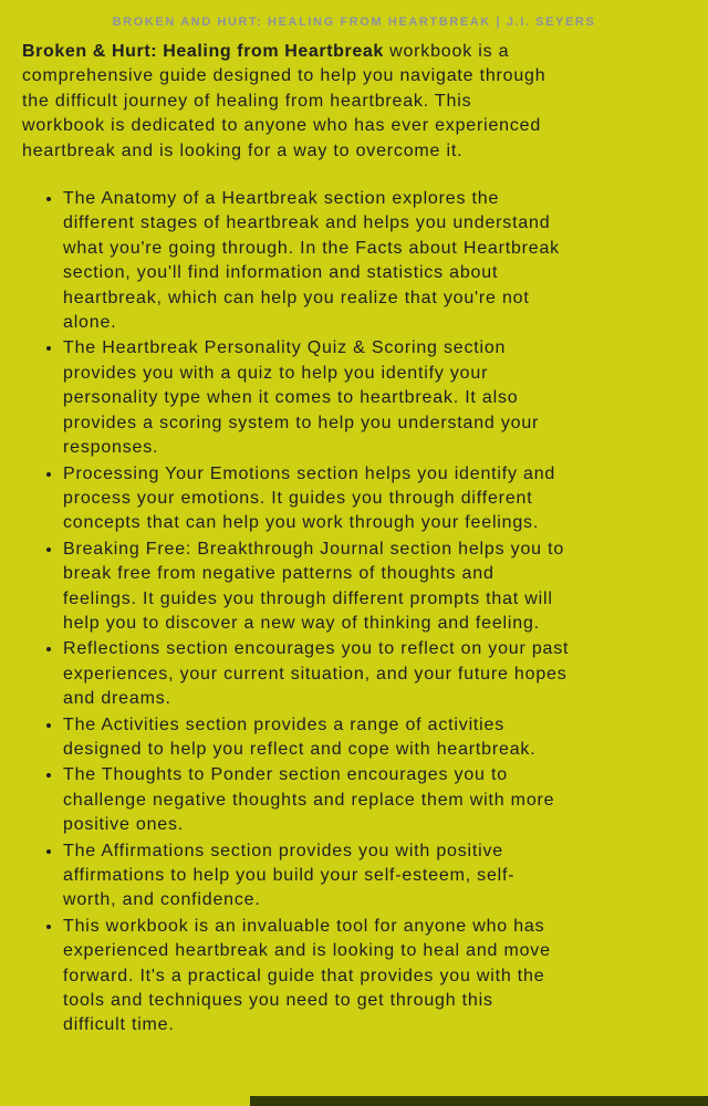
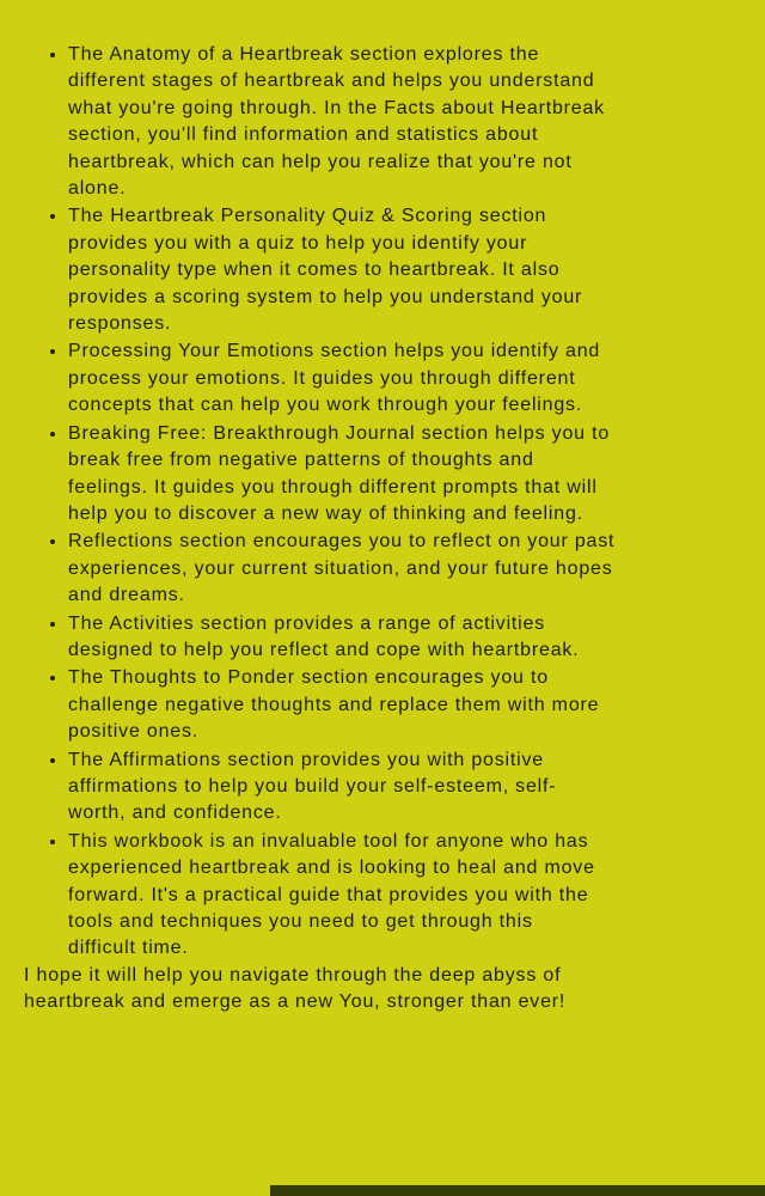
- BROKEN AND HURT: HEALING FROM HEARTBREAK | J.I. SEYERS
- Broken & Hurt: Healing from Heartbreak workbook is a
- comprehensive guide designed to help you navigate through
- the difficult journey of healing from heartbreak. This
- workbook is dedicated to anyone who has ever experienced
- heartbreak and is looking for a way to overcome it.
  The Anatomy of a Heartbreak section explores the
  different stages of heartbreak and helps you understand
  what you're going through. In the Facts about Heartbreak
  section, you'll find information and statistics about
  heartbreak, which can help you realize that you're not
  alone.
  The Heartbreak Personality Quiz & Scoring section
  provides you with a quiz to help you identify your
  personality type when it comes to heartbreak. It also
  provides a scoring system to help you understand your
  responses.
  Processing Your Emotions section helps you identify and
  process your emotions. It guides you through different
  concepts that can help you work through your feelings.
  Breaking Free: Breakthrough Journal section helps you to
  break free from negative patterns of thoughts and
  feelings. It guides you through different prompts that will
  help you to discover a new way of thinking and feeling.
  Reflections section encourages you to reflect on your past
  experiences, your current situation, and your future hopes
  and dreams.
  The Activities section provides a range of activities
  designed to help you reflect and cope with heartbreak.
  The Thoughts to Ponder section encourages you to
  challenge negative thoughts and replace them with more
  positive ones.
  The Affirmations section provides you with positive
  affirmations to help you build your self-esteem, self-
  worth, and confidence.
  This workbook is an invaluable tool for anyone who has
  experienced heartbreak and is looking to heal and move
  forward. It's a practical guide that provides you with the
  tools and techniques you need to get through this
  difficult time.
+ I hope it will help you navigate through the deep abyss of
+ heartbreak and emerge as a new You, stronger than ever!
